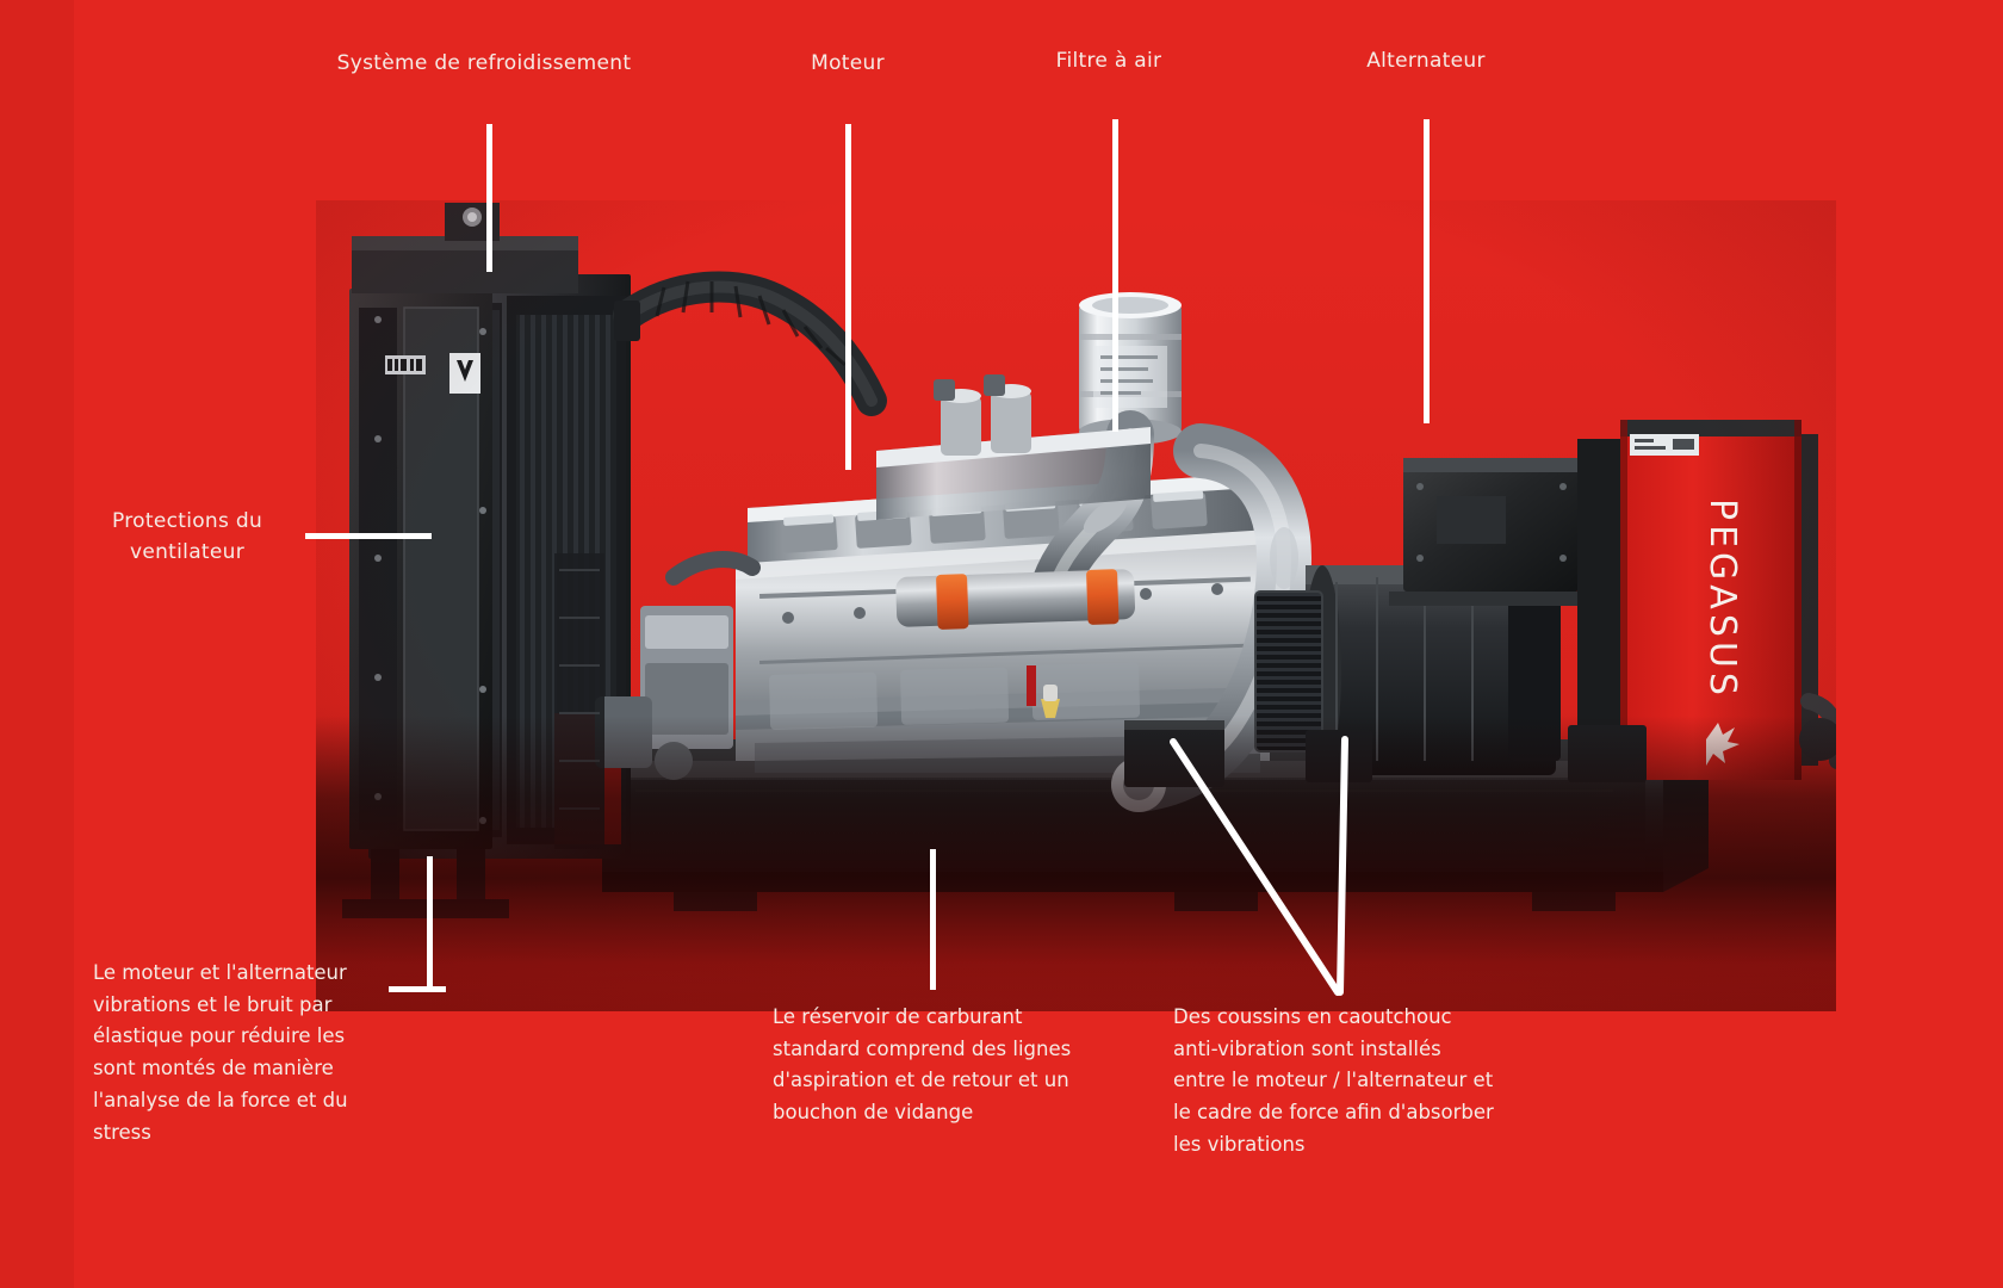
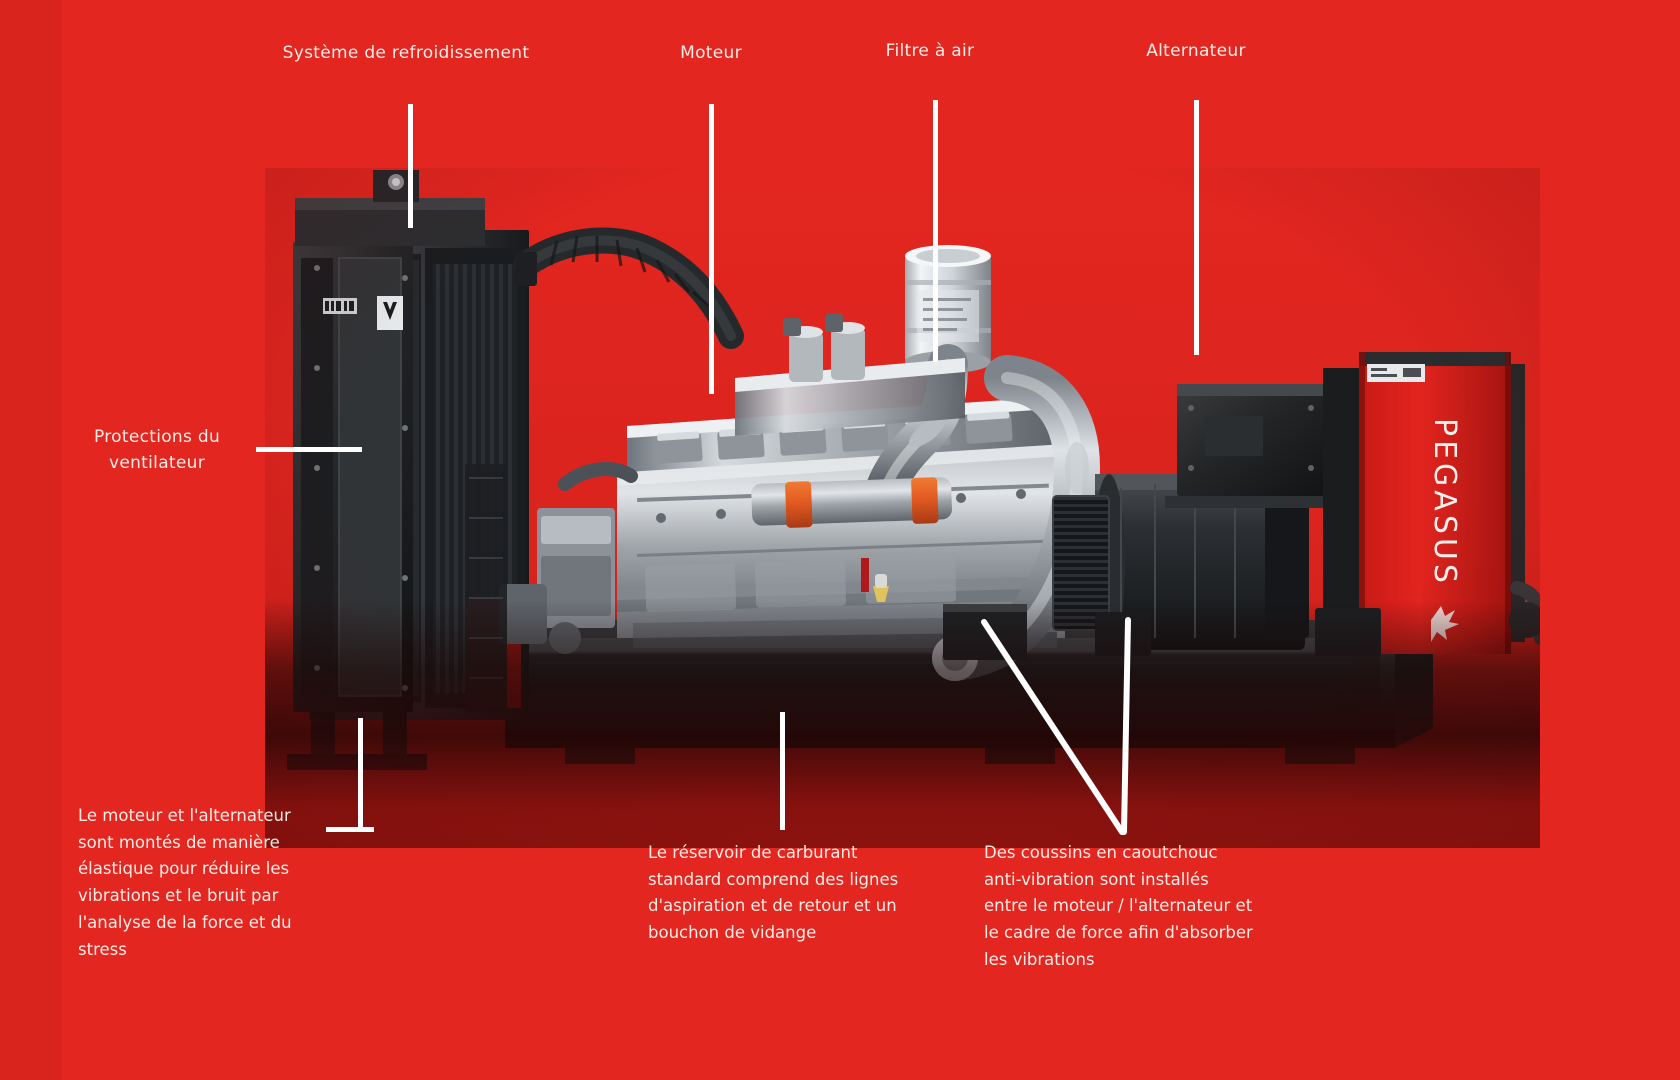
  Système de refroidissement
  Moteur
  Filtre à air
  Alternateur
  Protections du ventilateur
  Le moteur et l'alternateur
- vibrations et le bruit par
+ sont montés de manière
  élastique pour réduire les
- sont montés de manière
+ vibrations et le bruit par
  l'analyse de la force et du
  stress
  Le réservoir de carburant
  standard comprend des lignes
  d'aspiration et de retour et un
  bouchon de vidange
  Des coussins en caoutchouc
  anti-vibration sont installés
  entre le moteur / l'alternateur et
  le cadre de force afin d'absorber
  les vibrations
